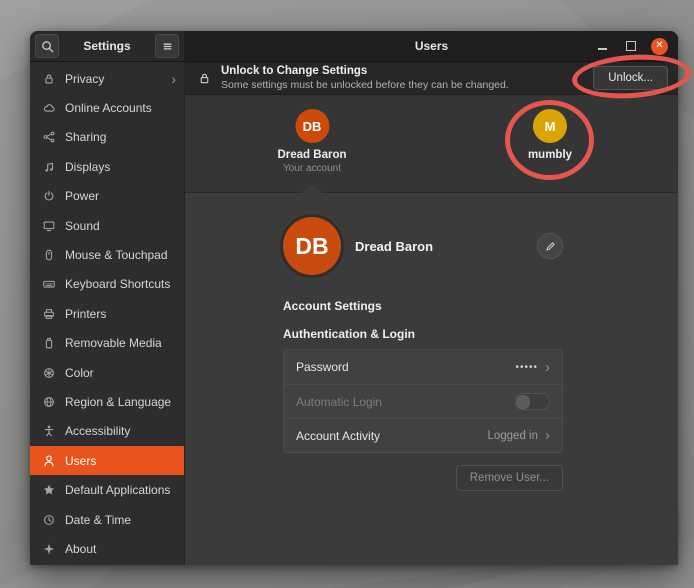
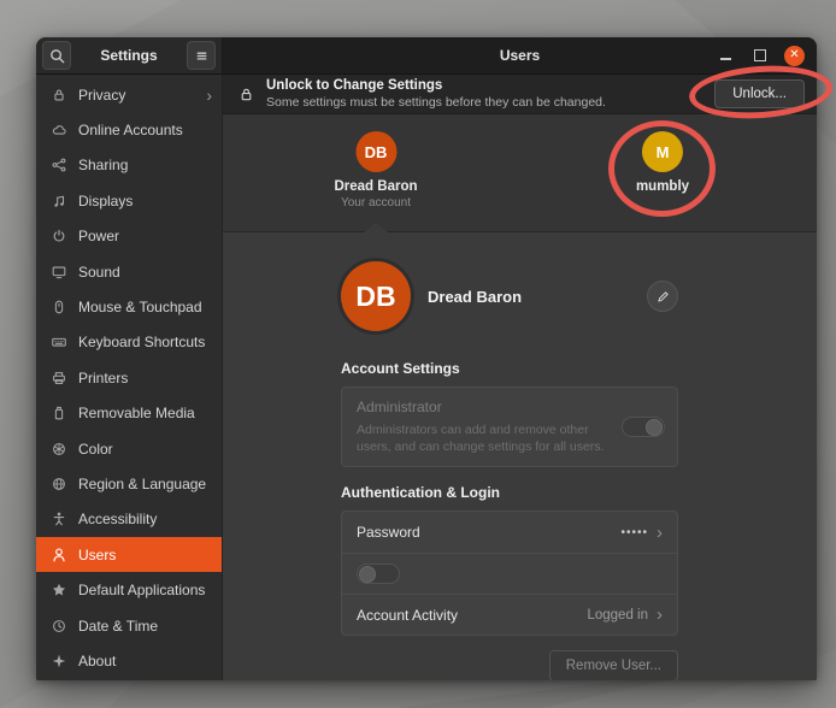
  Settings
  Users
  ✕
  Privacy
  ›
  Online Accounts
  Sharing
  Displays
  Power
  Sound
  Mouse & Touchpad
  Keyboard Shortcuts
  Printers
  Removable Media
  Color
  Region & Language
  Accessibility
  Users
  Default Applications
  Date & Time
  About
  Unlock to Change Settings
- Some settings must be unlocked before they can be changed.
+ Some settings must be settings before they can be changed.
  Unlock...
  DB
  Dread Baron
  Your account
  M
  mumbly
  DB
  Dread Baron
  Account Settings
+ Administrator
+ Administrators can add and remove other users, and can change settings for all users.
  Authentication & Login
  Password
  •••••
  ›
- Automatic Login
  Account Activity
  Logged in
  ›
  Remove User...
